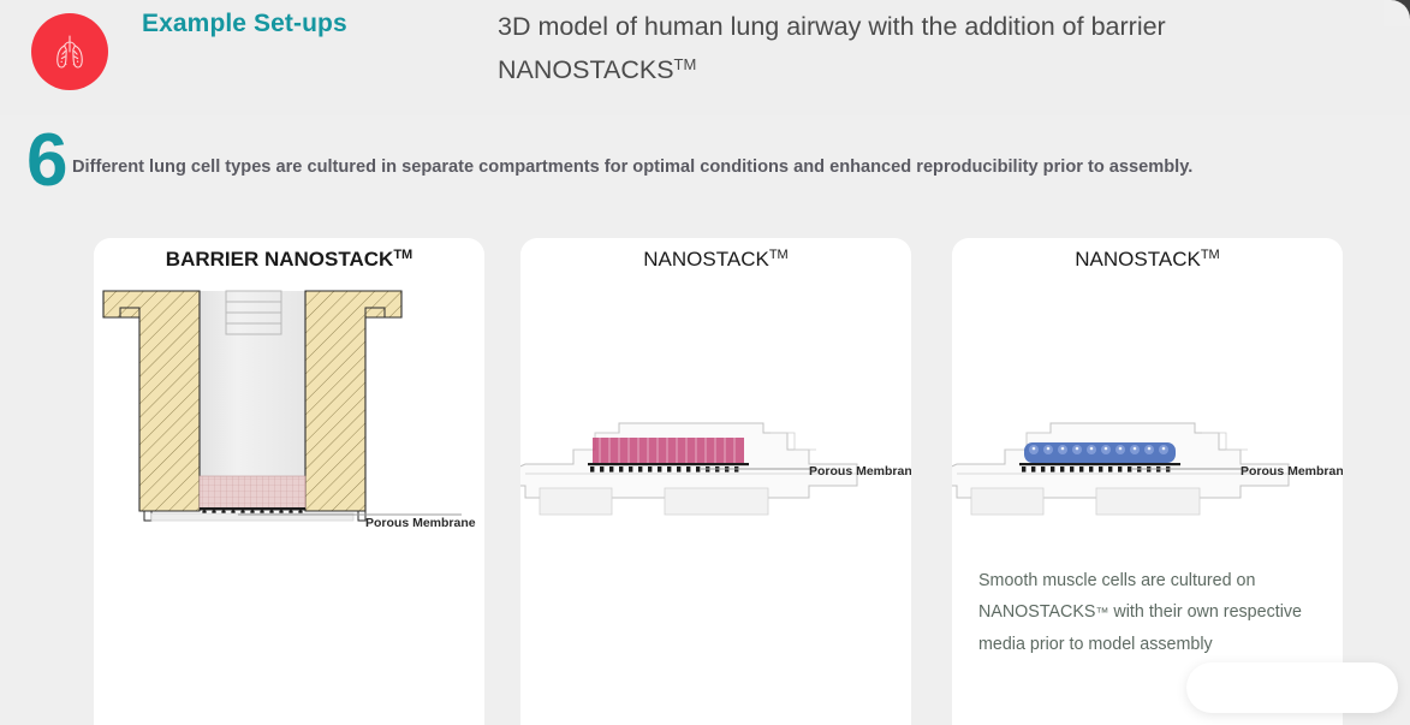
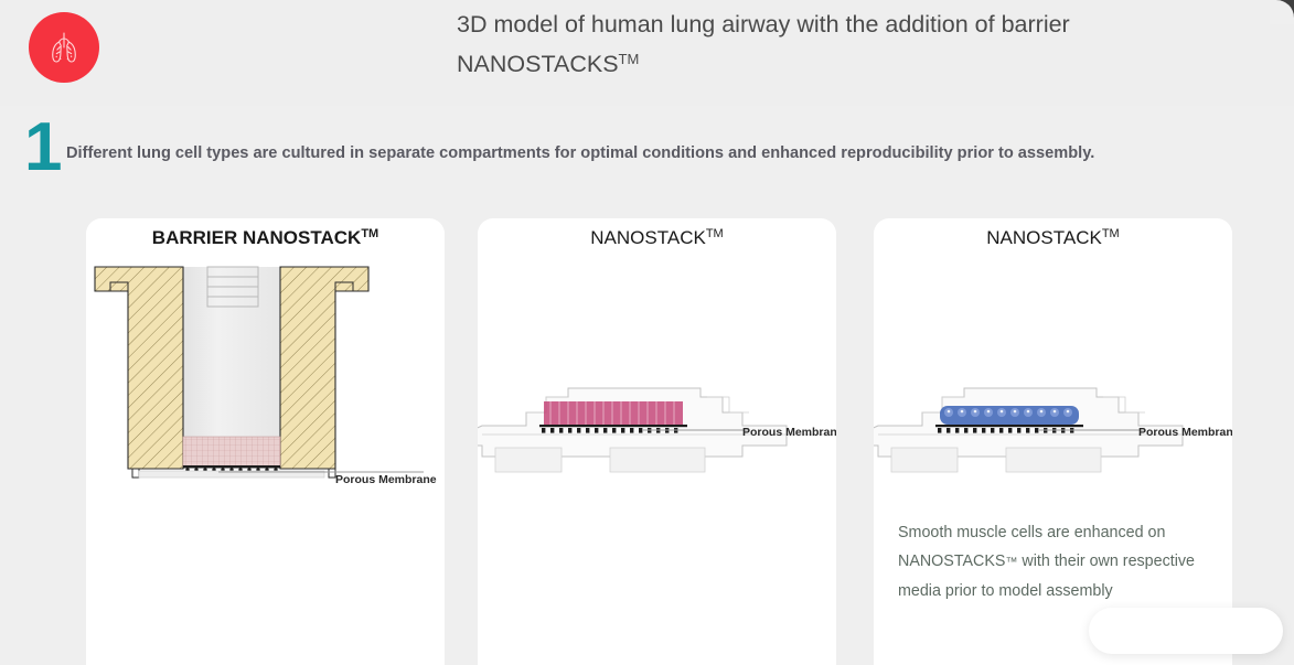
- Example Set-ups
  3D model of human lung airway with the addition of barrier
  NANOSTACKSTM
- 6
+ 1
  Different lung cell types are cultured in separate compartments for optimal conditions and enhanced reproducibility prior to assembly.
  BARRIER NANOSTACKTM
  Porous Membrane
  NANOSTACKTM
  Porous Membran
  NANOSTACKTM
  Porous Membran
- Smooth muscle cells are cultured on NANOSTACKS™ with their own respective media prior to model assembly
+ Smooth muscle cells are enhanced on NANOSTACKS™ with their own respective media prior to model assembly
